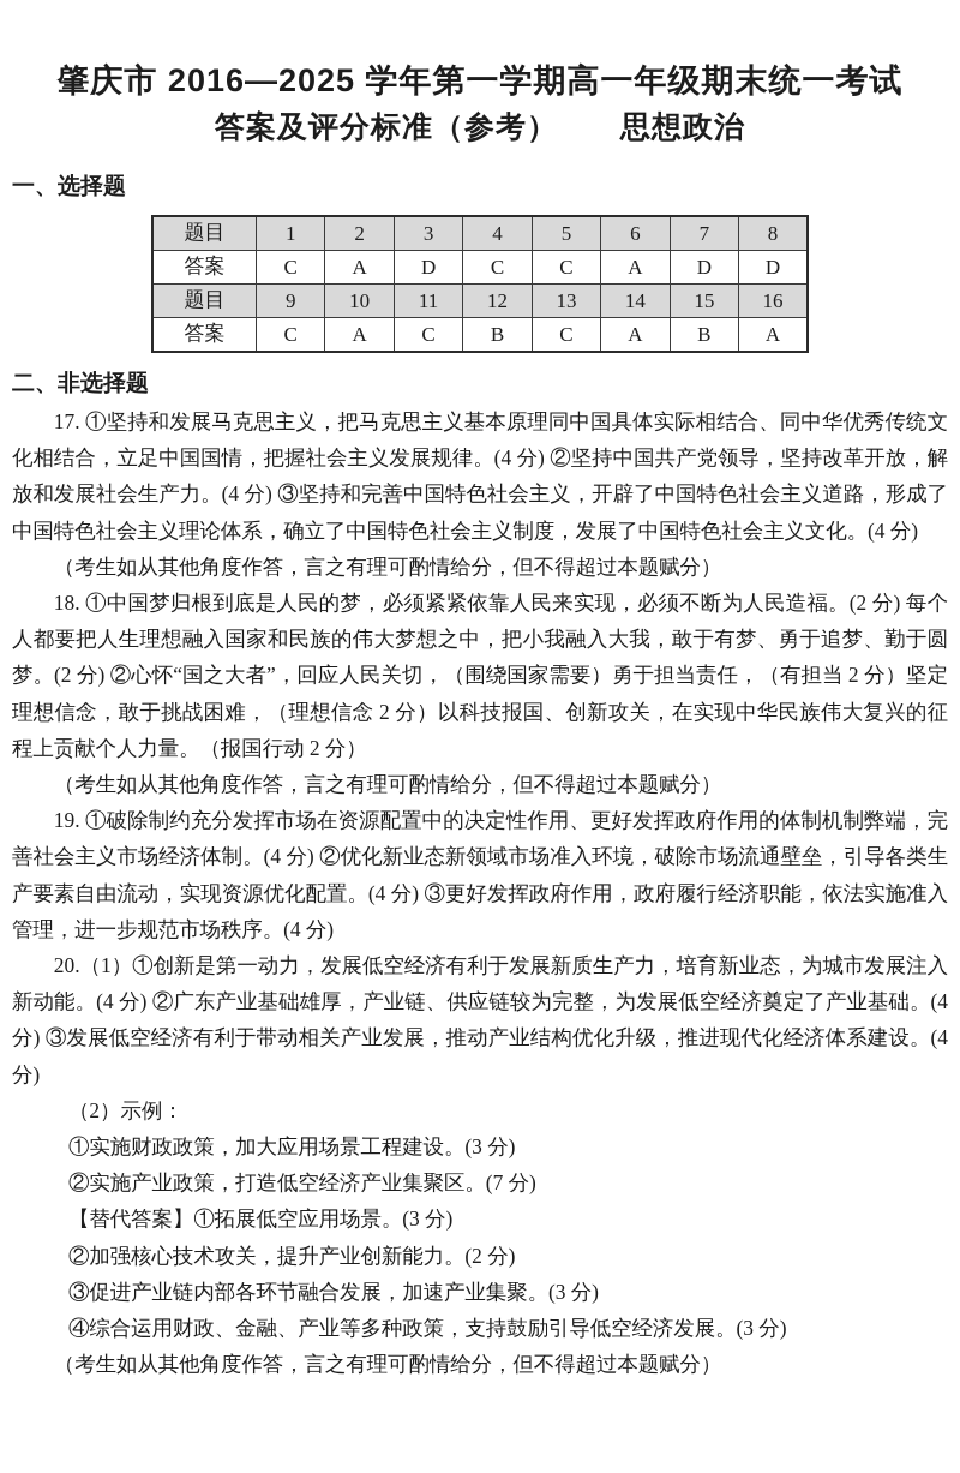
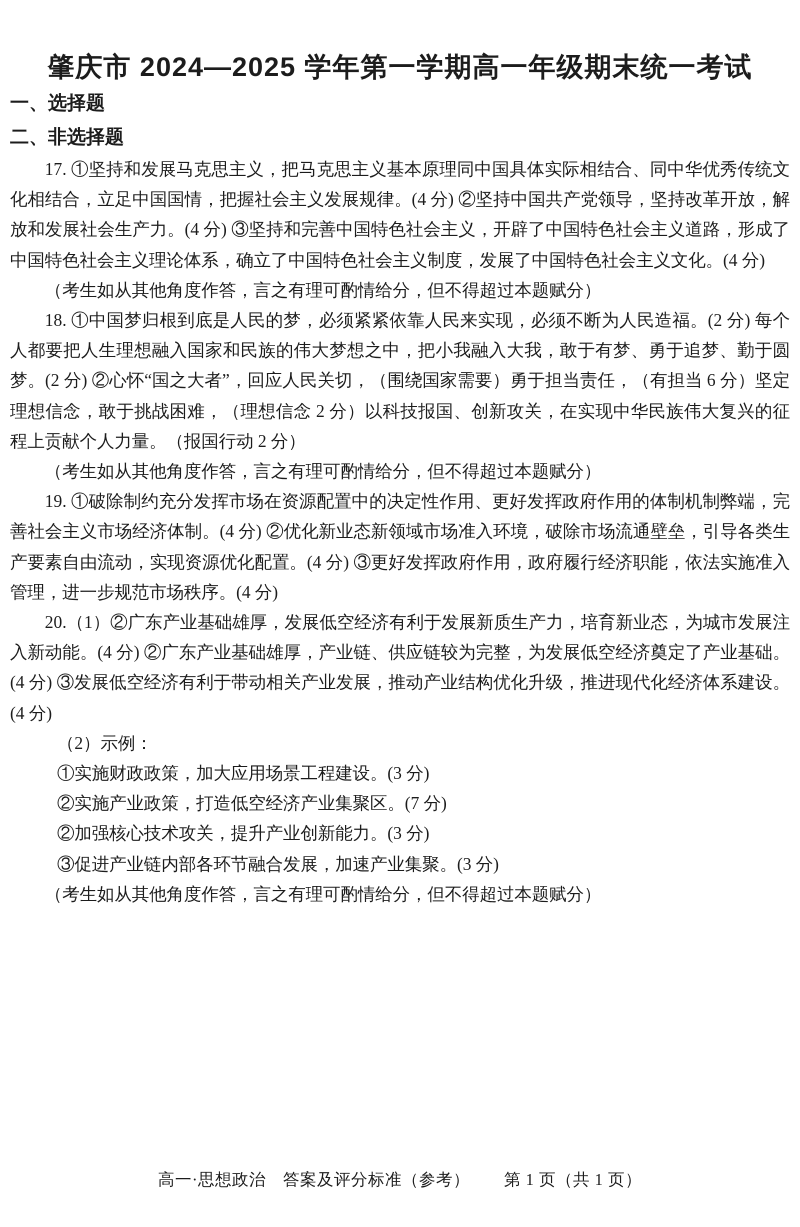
- 肇庆市 2016—2025 学年第一学期高一年级期末统一考试
+ 肇庆市 2024—2025 学年第一学期高一年级期末统一考试
- 答案及评分标准（参考） 思想政治
  一、选择题
- 题目	1	2	3	4	5	6	7	8
- 答案	C	A	D	C	C	A	D	D
- 题目	9	10	11	12	13	14	15	16
- 答案	C	A	C	B	C	A	B	A
  二、非选择题
  17. ①坚持和发展马克思主义，把马克思主义基本原理同中国具体实际相结合、同中华优秀传统文化相结合，立足中国国情，把握社会主义发展规律。(4 分) ②坚持中国共产党领导，坚持改革开放，解放和发展社会生产力。(4 分) ③坚持和完善中国特色社会主义，开辟了中国特色社会主义道路，形成了中国特色社会主义理论体系，确立了中国特色社会主义制度，发展了中国特色社会主义文化。(4 分)
  （考生如从其他角度作答，言之有理可酌情给分，但不得超过本题赋分）
- 18. ①中国梦归根到底是人民的梦，必须紧紧依靠人民来实现，必须不断为人民造福。(2 分) 每个人都要把人生理想融入国家和民族的伟大梦想之中，把小我融入大我，敢于有梦、勇于追梦、勤于圆梦。(2 分) ②心怀“国之大者”，回应人民关切，（围绕国家需要）勇于担当责任，（有担当 2 分）坚定理想信念，敢于挑战困难，（理想信念 2 分）以科技报国、创新攻关，在实现中华民族伟大复兴的征程上贡献个人力量。（报国行动 2 分）
+ 18. ①中国梦归根到底是人民的梦，必须紧紧依靠人民来实现，必须不断为人民造福。(2 分) 每个人都要把人生理想融入国家和民族的伟大梦想之中，把小我融入大我，敢于有梦、勇于追梦、勤于圆梦。(2 分) ②心怀“国之大者”，回应人民关切，（围绕国家需要）勇于担当责任，（有担当 6 分）坚定理想信念，敢于挑战困难，（理想信念 2 分）以科技报国、创新攻关，在实现中华民族伟大复兴的征程上贡献个人力量。（报国行动 2 分）
  （考生如从其他角度作答，言之有理可酌情给分，但不得超过本题赋分）
  19. ①破除制约充分发挥市场在资源配置中的决定性作用、更好发挥政府作用的体制机制弊端，完善社会主义市场经济体制。(4 分) ②优化新业态新领域市场准入环境，破除市场流通壁垒，引导各类生产要素自由流动，实现资源优化配置。(4 分) ③更好发挥政府作用，政府履行经济职能，依法实施准入管理，进一步规范市场秩序。(4 分)
- 20.（1）①创新是第一动力，发展低空经济有利于发展新质生产力，培育新业态，为城市发展注入新动能。(4 分) ②广东产业基础雄厚，产业链、供应链较为完整，为发展低空经济奠定了产业基础。(4 分) ③发展低空经济有利于带动相关产业发展，推动产业结构优化升级，推进现代化经济体系建设。(4 分)
+ 20.（1）②广东产业基础雄厚，发展低空经济有利于发展新质生产力，培育新业态，为城市发展注入新动能。(4 分) ②广东产业基础雄厚，产业链、供应链较为完整，为发展低空经济奠定了产业基础。(4 分) ③发展低空经济有利于带动相关产业发展，推动产业结构优化升级，推进现代化经济体系建设。(4 分)
  （2）示例：
  ①实施财政政策，加大应用场景工程建设。(3 分)
  ②实施产业政策，打造低空经济产业集聚区。(7 分)
- 【替代答案】①拓展低空应用场景。(3 分)
- ②加强核心技术攻关，提升产业创新能力。(2 分)
+ ②加强核心技术攻关，提升产业创新能力。(3 分)
  ③促进产业链内部各环节融合发展，加速产业集聚。(3 分)
- ④综合运用财政、金融、产业等多种政策，支持鼓励引导低空经济发展。(3 分)
  （考生如从其他角度作答，言之有理可酌情给分，但不得超过本题赋分）
+ 高一·思想政治 答案及评分标准（参考） 第 1 页（共 1 页）
